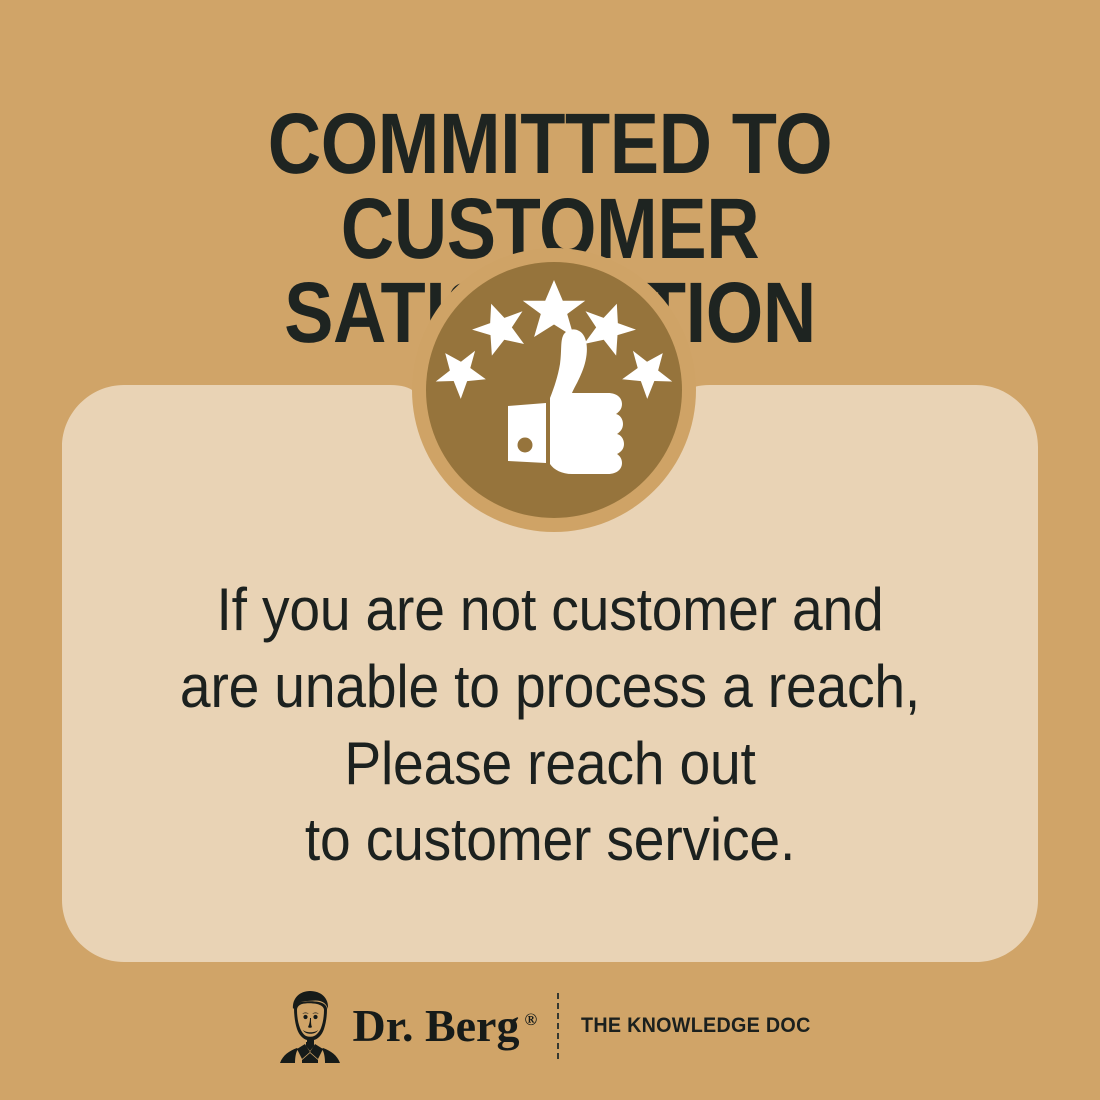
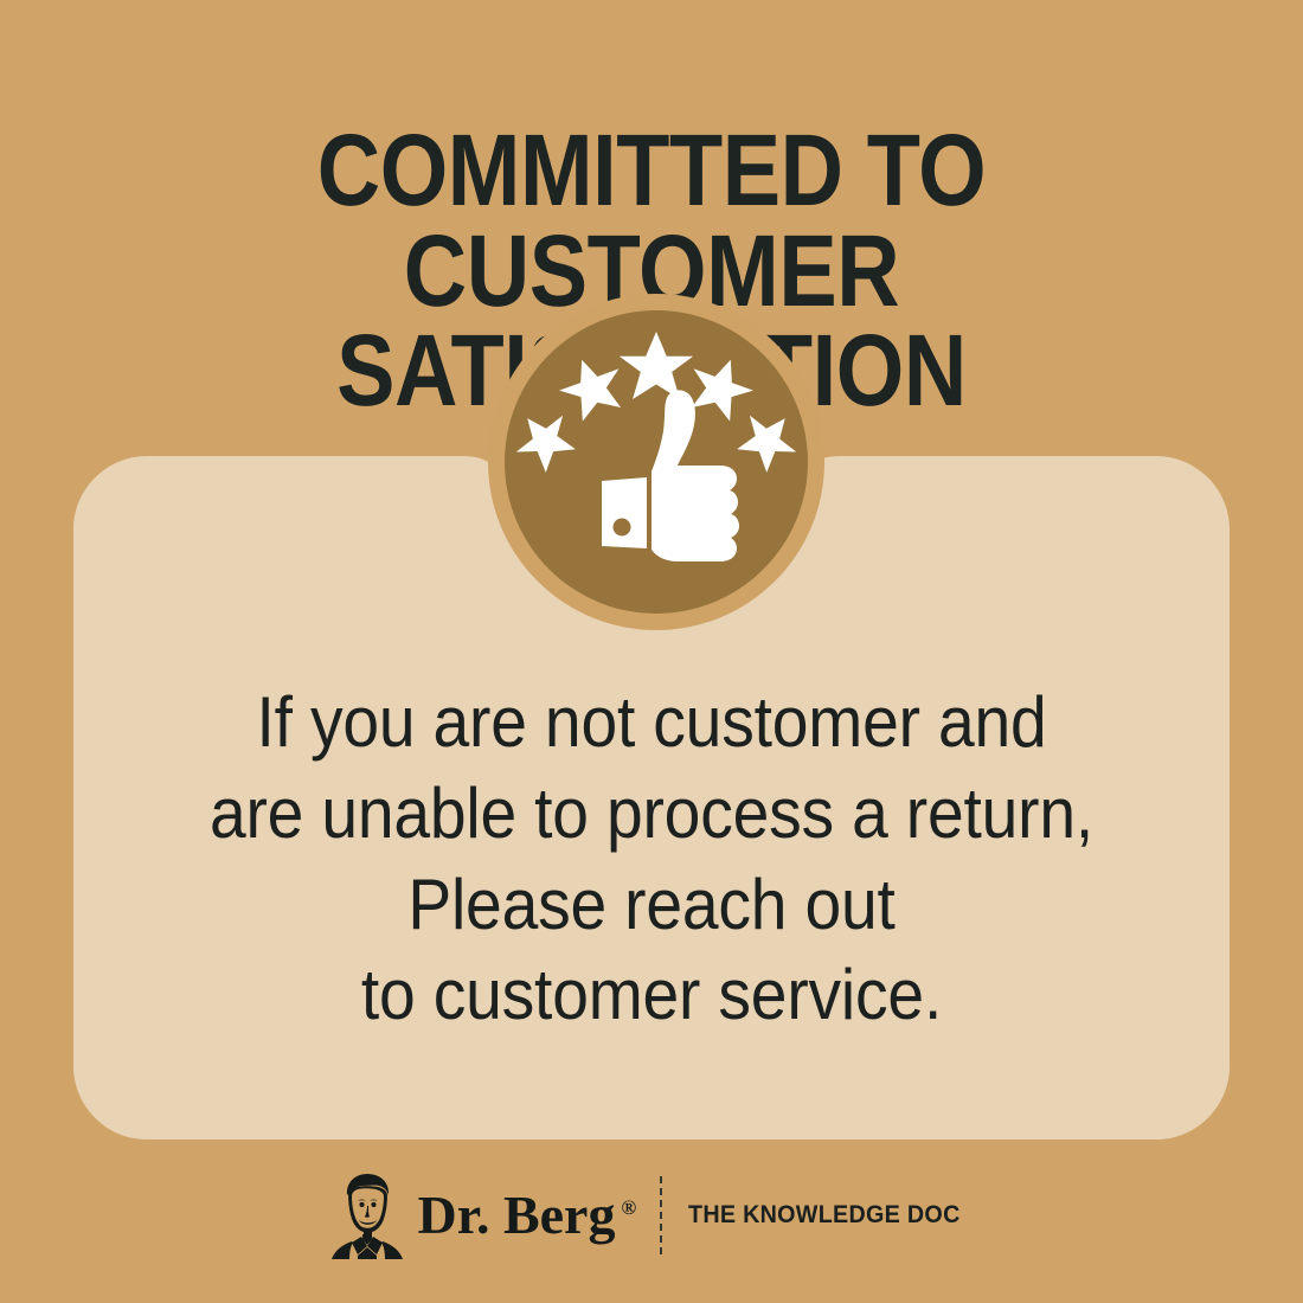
  COMMITTED TO
  CUSTOMER SATION
  If you are not customer and
- are unable to process a reach,
+ are unable to process a return,
  Please reach out
  to customer service.
  Dr. Berg ®
  THE KNOWLEDGE DOC
